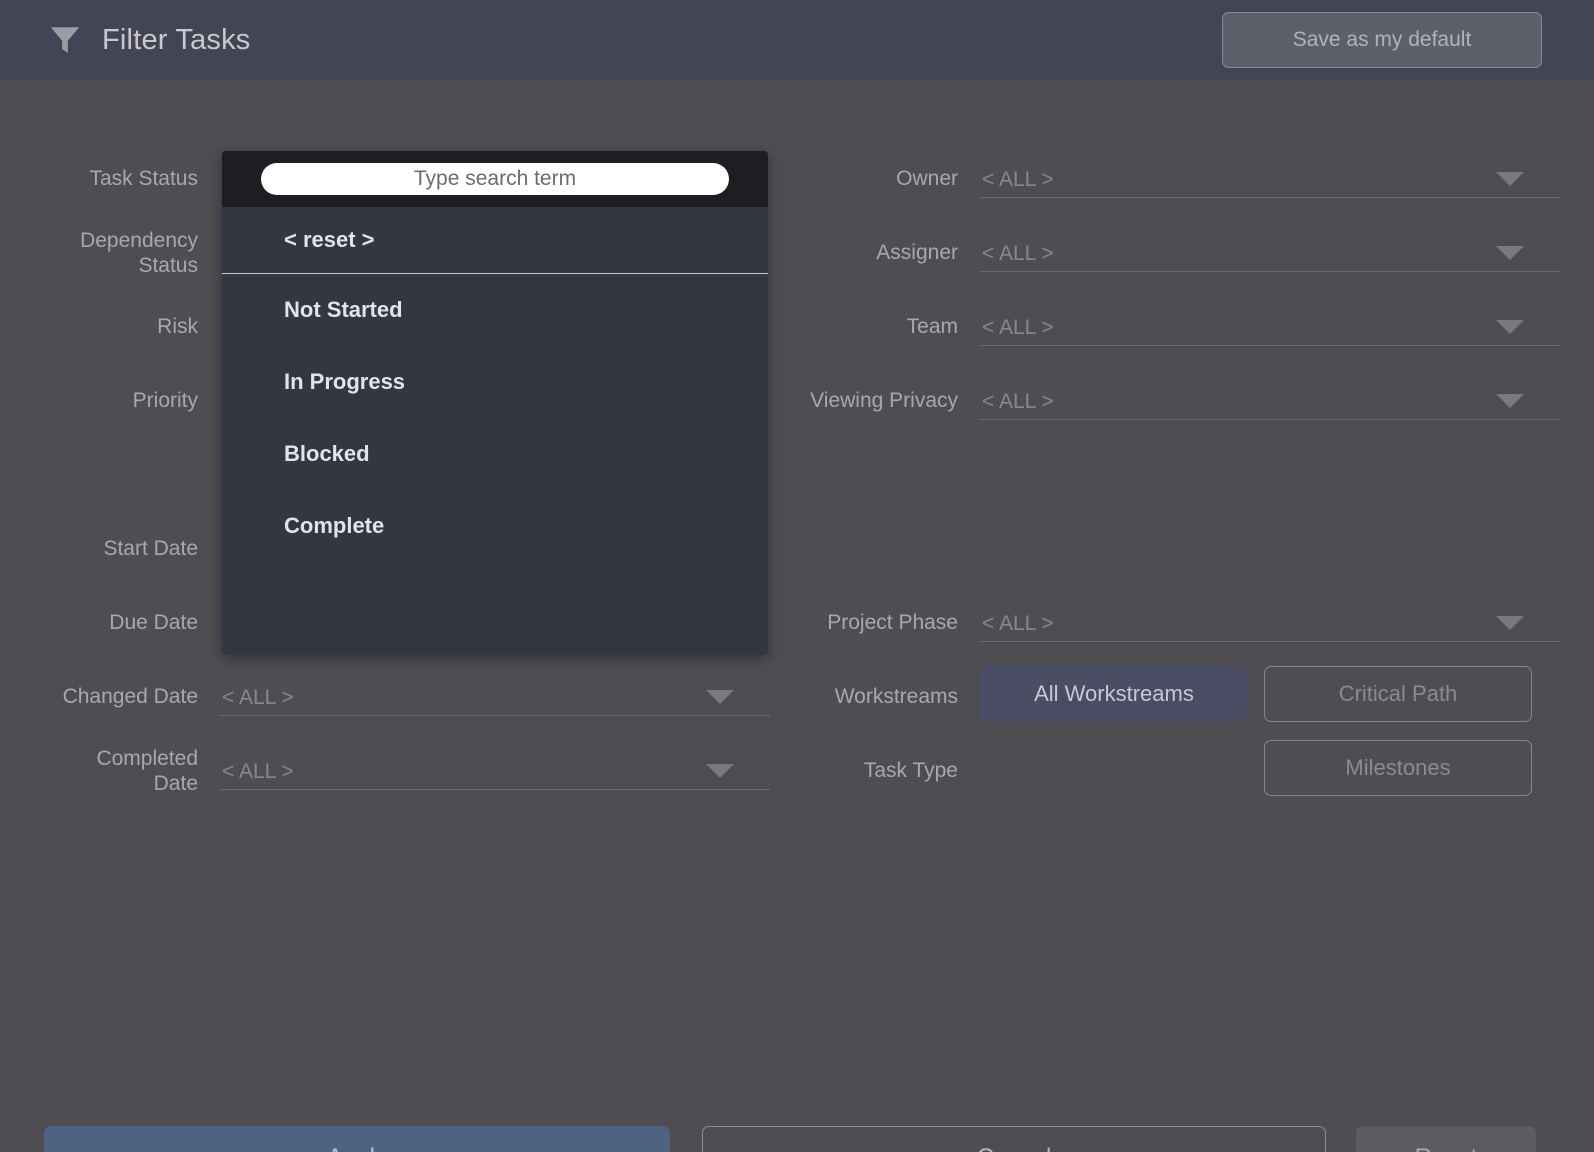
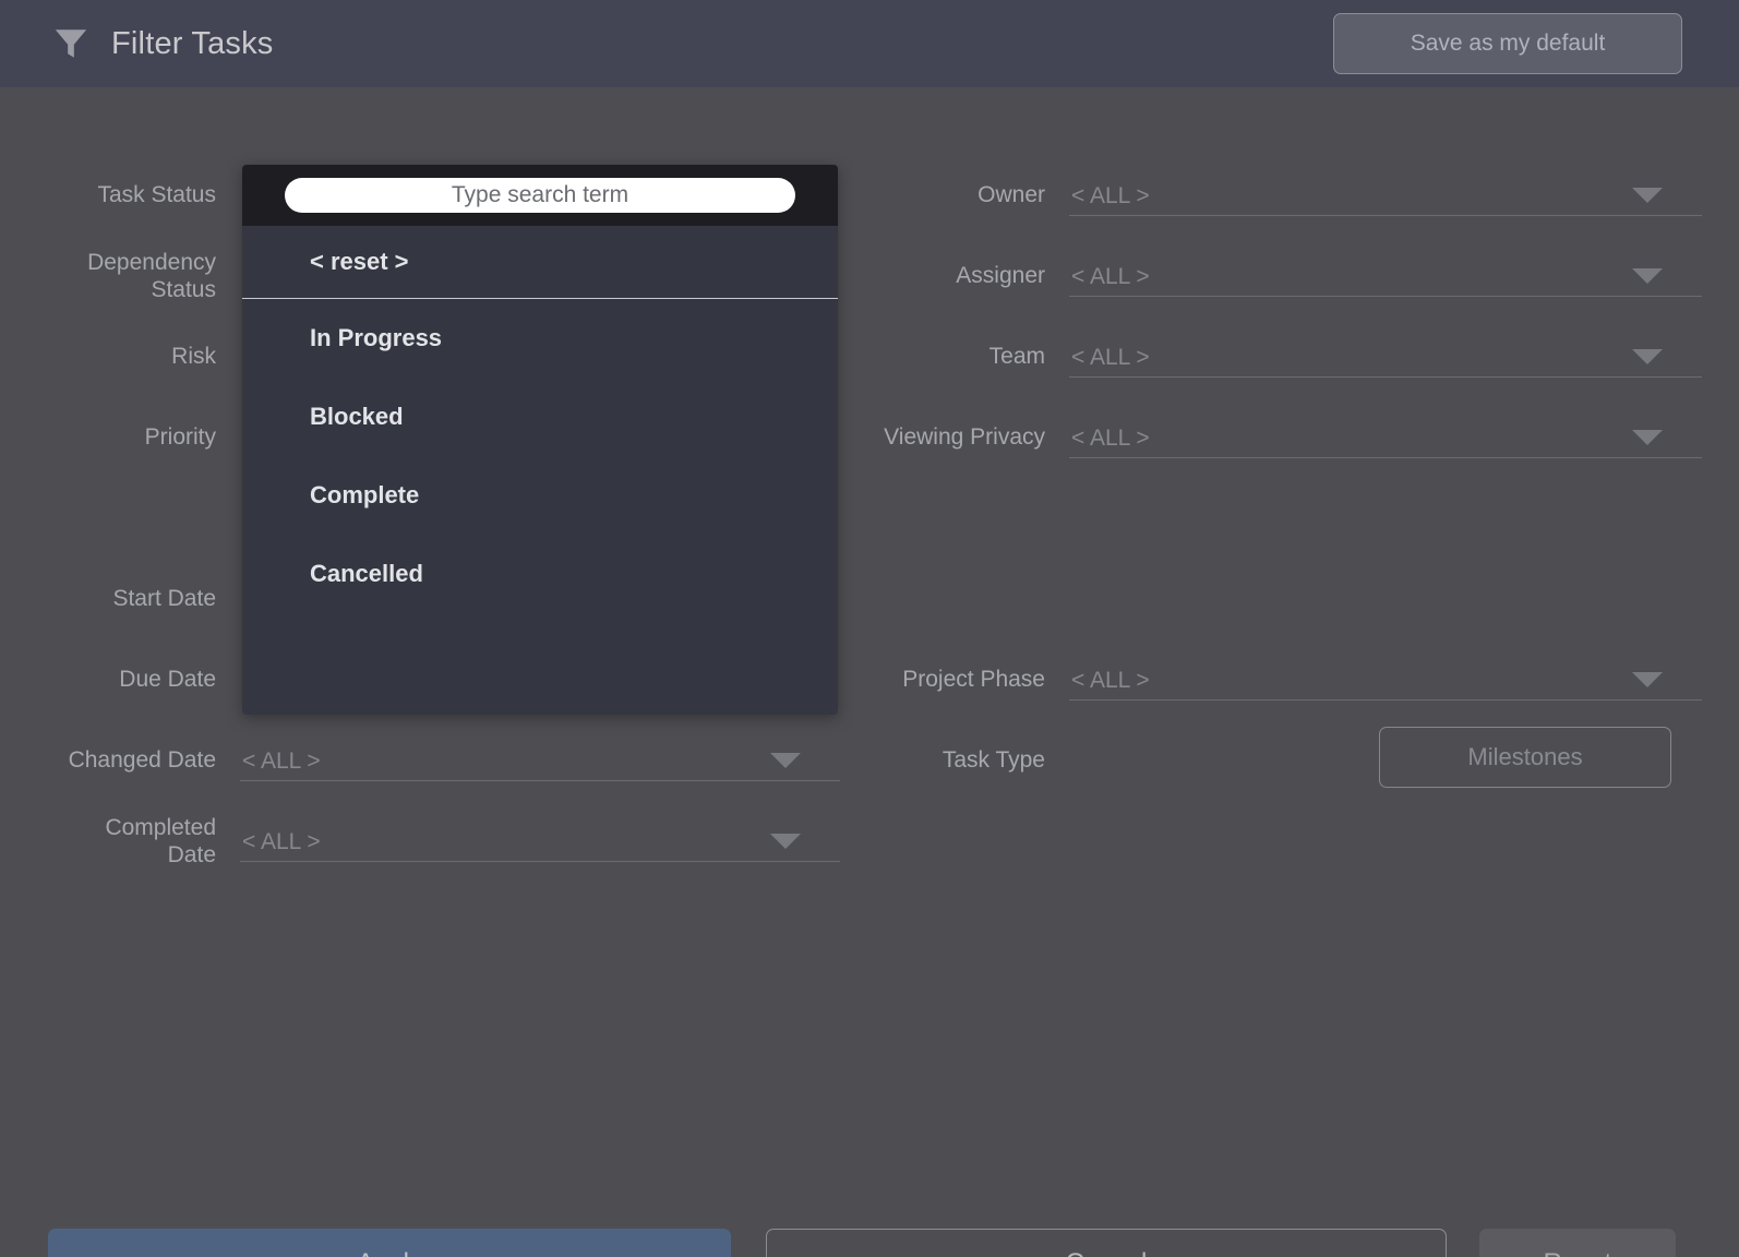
  Filter Tasks
  Save as my default
  Task Status
  Dependency
  Status
  Risk
  Priority
  Start Date
  Due Date
  Changed Date
  < ALL >
  Completed
  Date
  < ALL >
  Owner
  < ALL >
  Assigner
  < ALL >
  Team
  < ALL >
  Viewing Privacy
  < ALL >
  Project Phase
  < ALL >
- Workstreams
- All Workstreams
- Critical Path
  Task Type
  Milestones
  Type search term
  < reset >
- Not Started
  In Progress
  Blocked
  Complete
+ Cancelled
